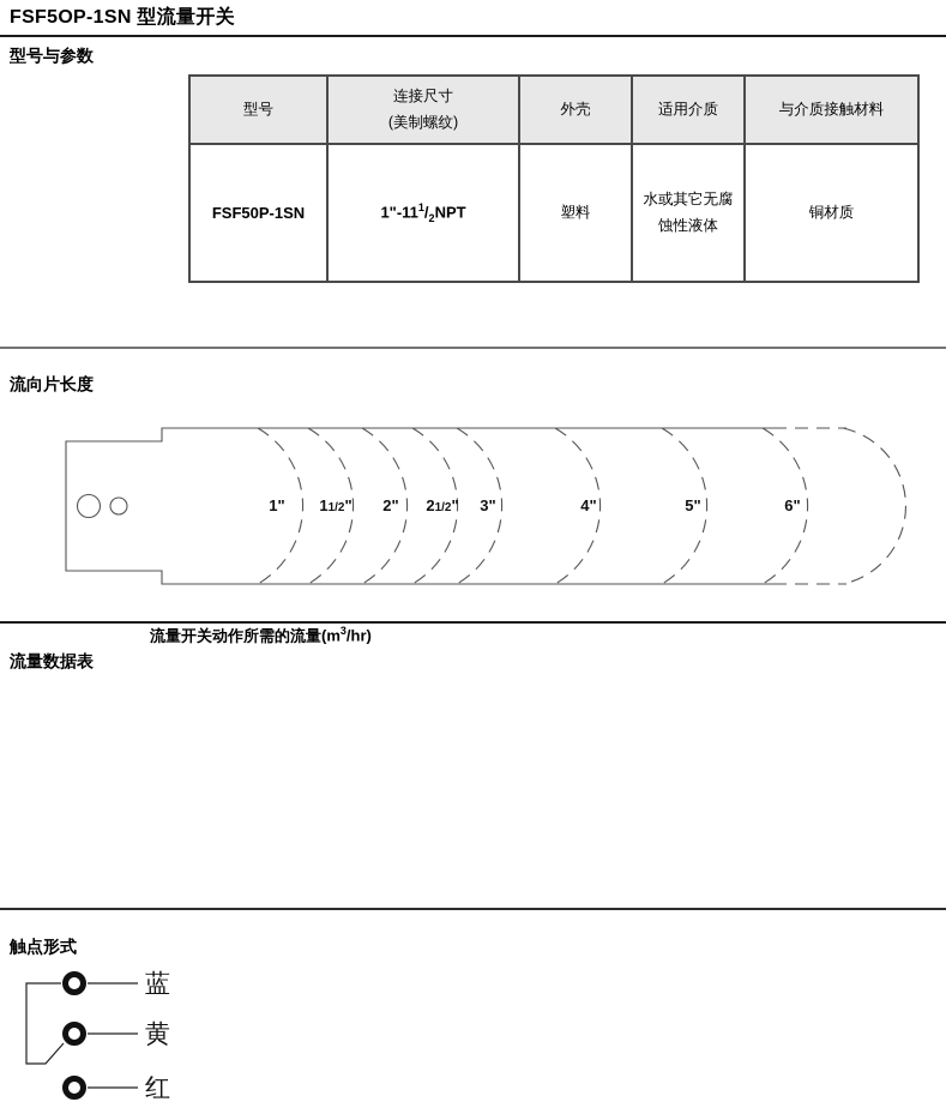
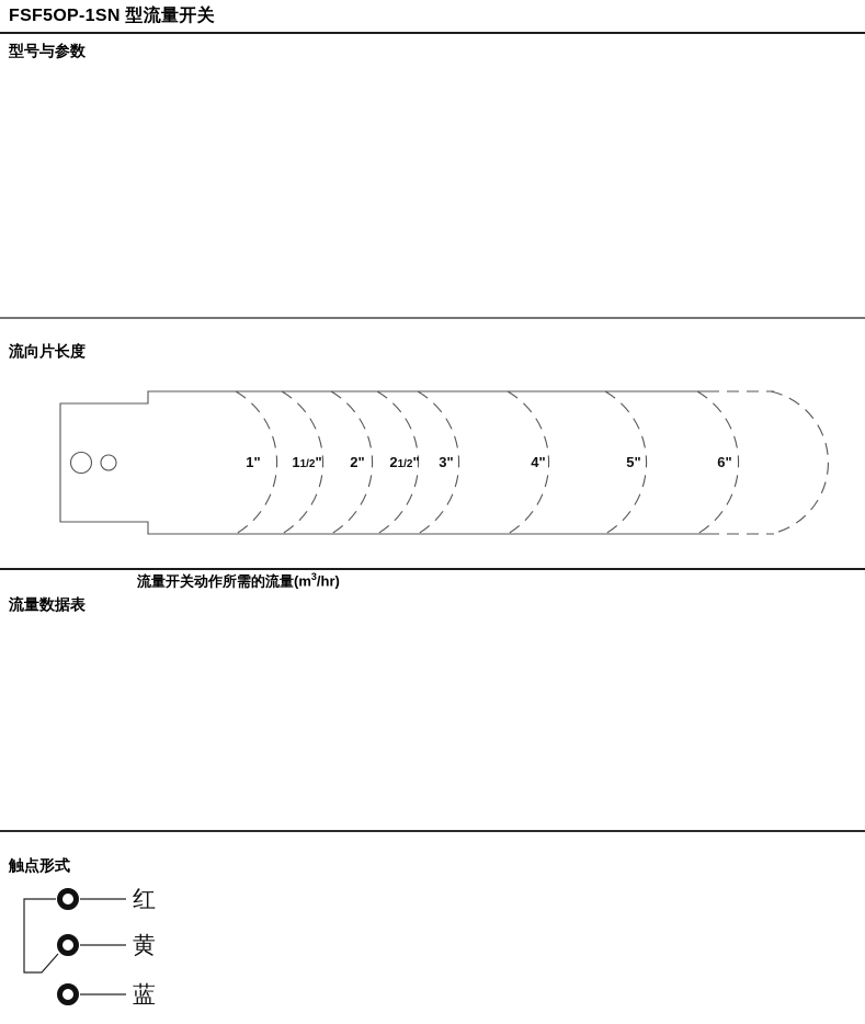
  FSF5OP-1SN 型流量开关
  型号与参数
- 型号	连接尺寸 (美制螺纹)	外壳	适用介质	与介质接触材料
- FSF50P-1SN	1"-111/2NPT	塑料	水或其它无腐 蚀性液体	铜材质
  流向片长度
  1"
  11/2"
  2"
  21/2"
  3"
  4"
  5"
  6"
  流量数据表
  流量开关动作所需的流量(m3/hr)
  触点形式
- 蓝
+ 红
  黄
- 红
+ 蓝
